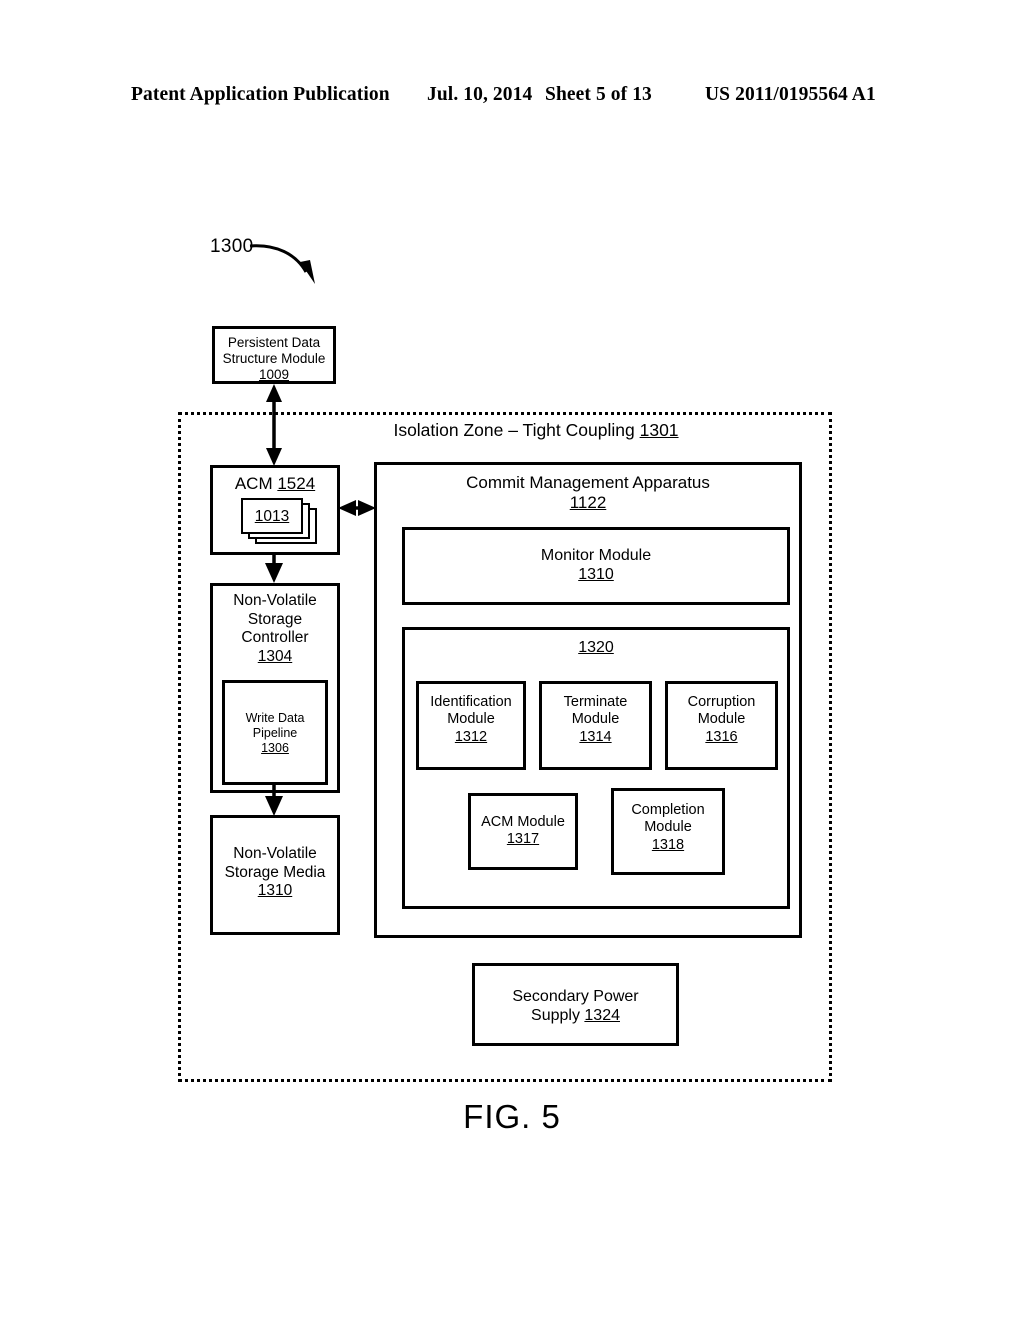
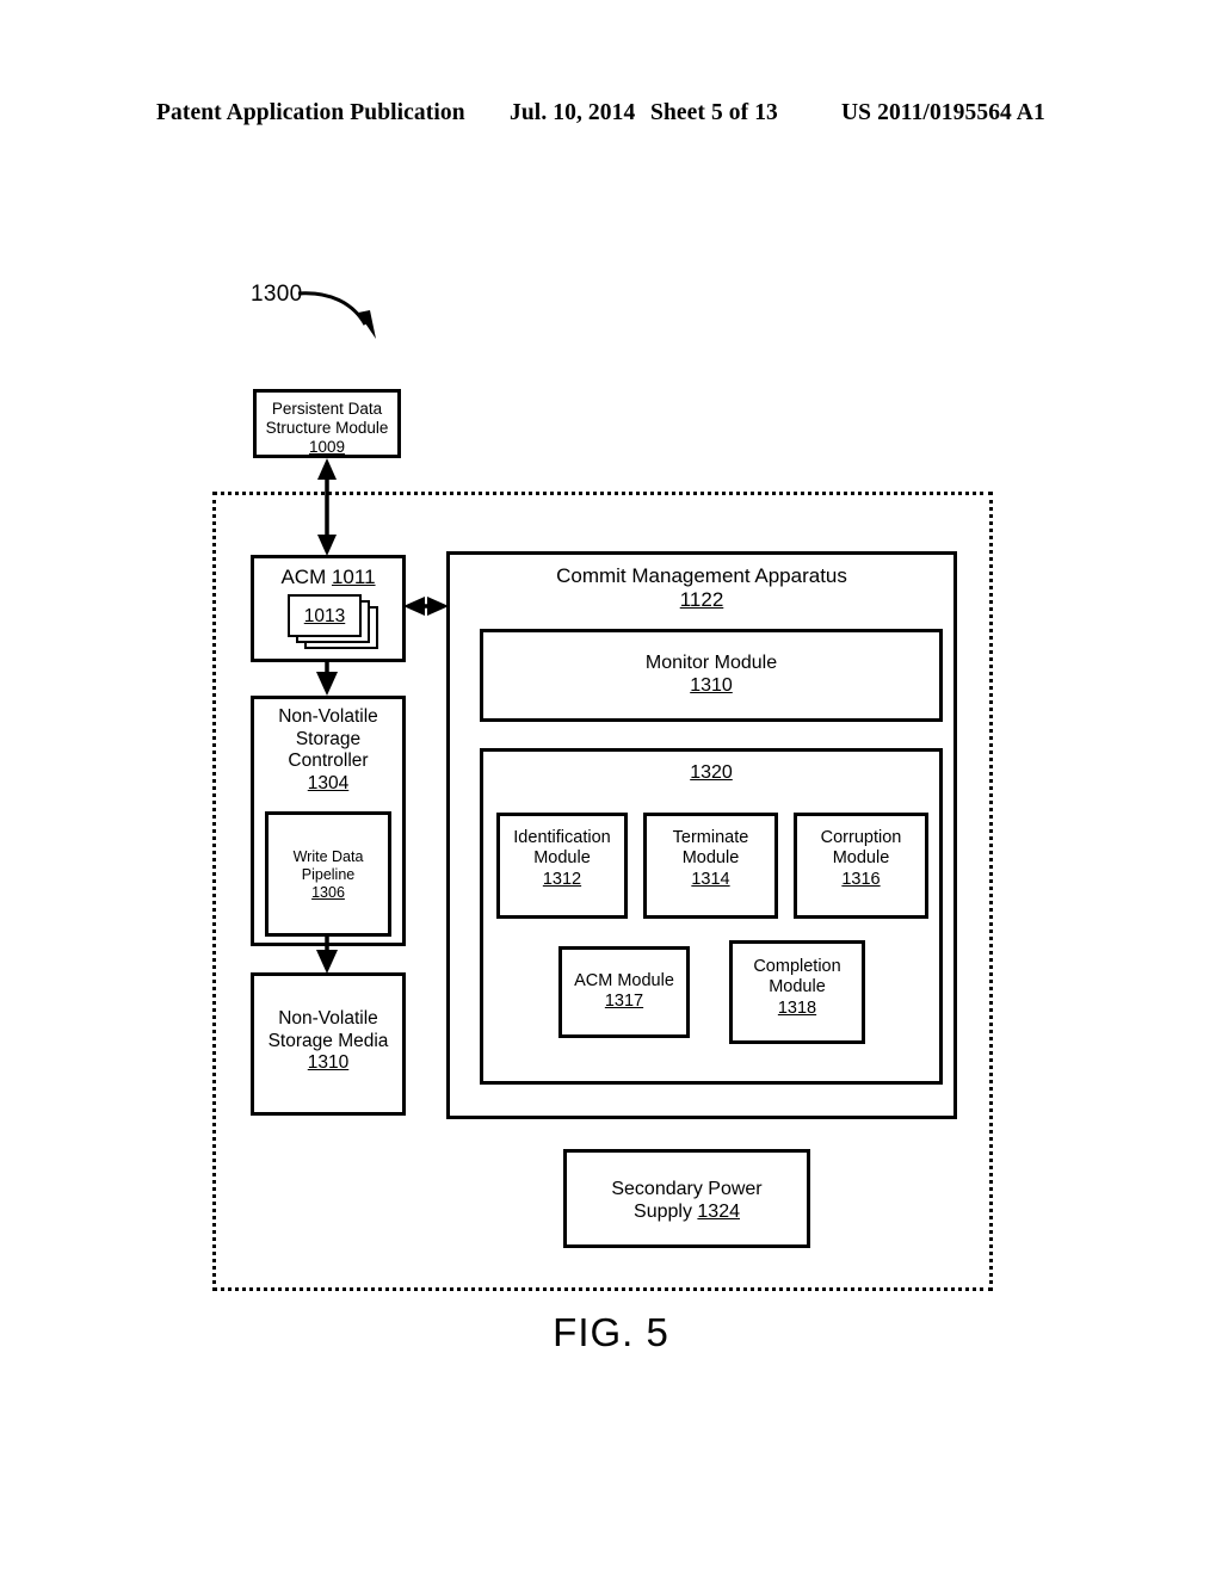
  Patent Application Publication
  Jul. 10, 2014
  Sheet 5 of 13
  US 2011/0195564 A1
  1300
- Isolation Zone – Tight Coupling 1301
  Persistent Data
  Structure Module
  1009
- ACM 1524
+ ACM 1011
  1013
  Non-Volatile
  Storage
  Controller
  1304
  Write Data
  Pipeline
  1306
  Non-Volatile
  Storage Media
  1310
  Commit Management Apparatus
  1122
  Monitor Module
  1310
  1320
  Identification
  Module
  1312
  Terminate
  Module
  1314
  Corruption
  Module
  1316
  ACM Module
  1317
  Completion
  Module
  1318
  Secondary Power
  Supply 1324
  FIG. 5
